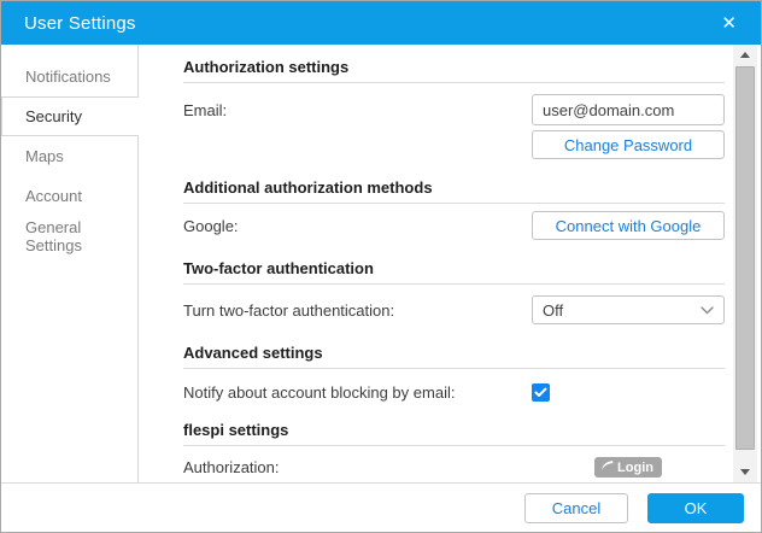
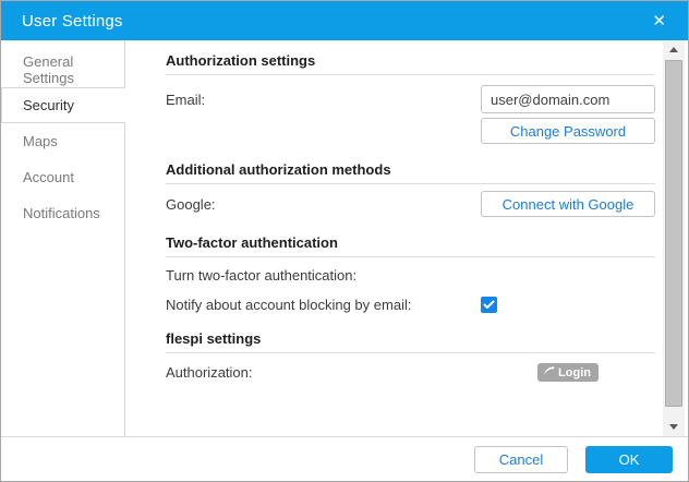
  User Settings
  ✕
- Notifications
+ General Settings
  Security
  Maps
  Account
- General Settings
+ Notifications
  Authorization settings
  Email:
  user@domain.com
  Change Password
  Additional authorization methods
  Google:
  Connect with Google
  Two-factor authentication
  Turn two-factor authentication:
- Off
- Advanced settings
  Notify about account blocking by email:
  flespi settings
  Authorization:
  Login
  Cancel
  OK
